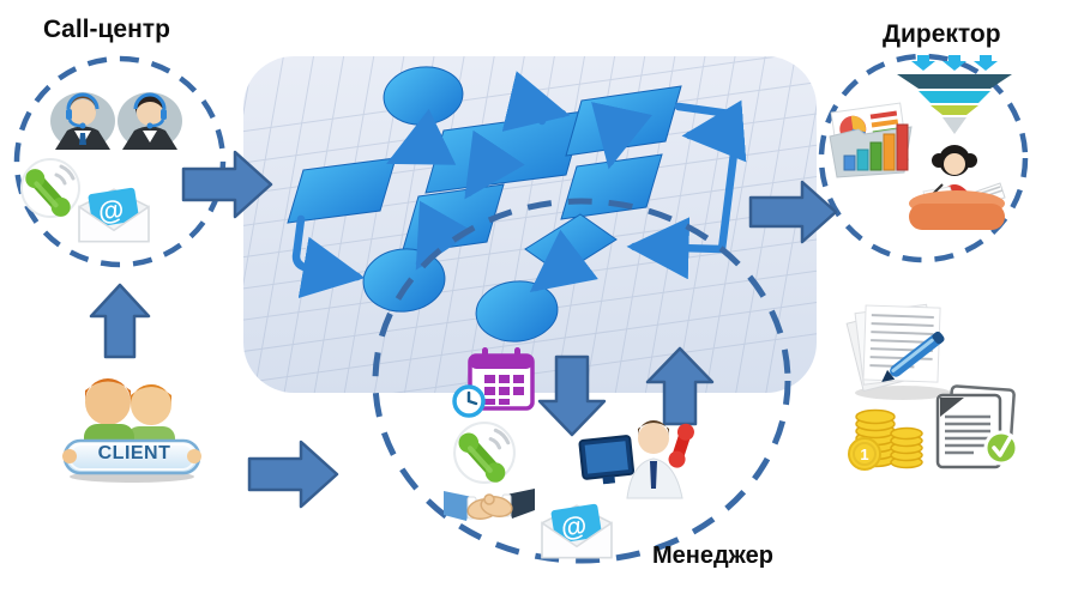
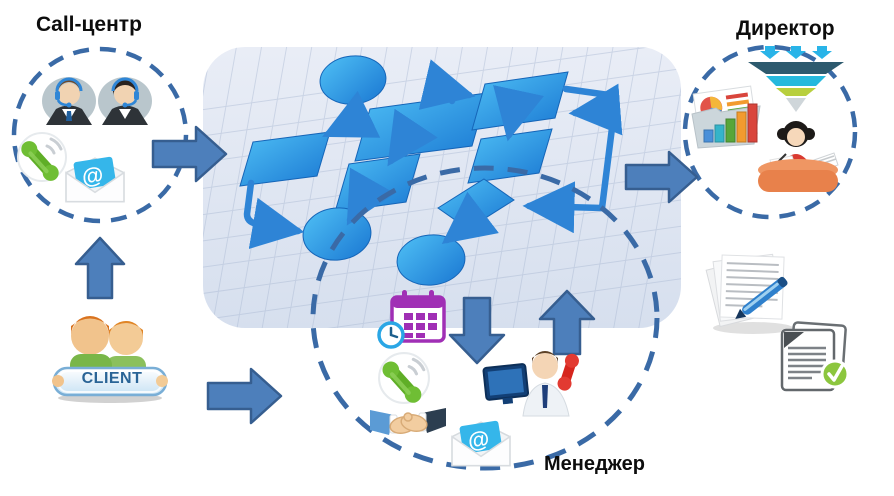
- 1
  Call-центр
  Директор
  Менеджер
  CLIENT
